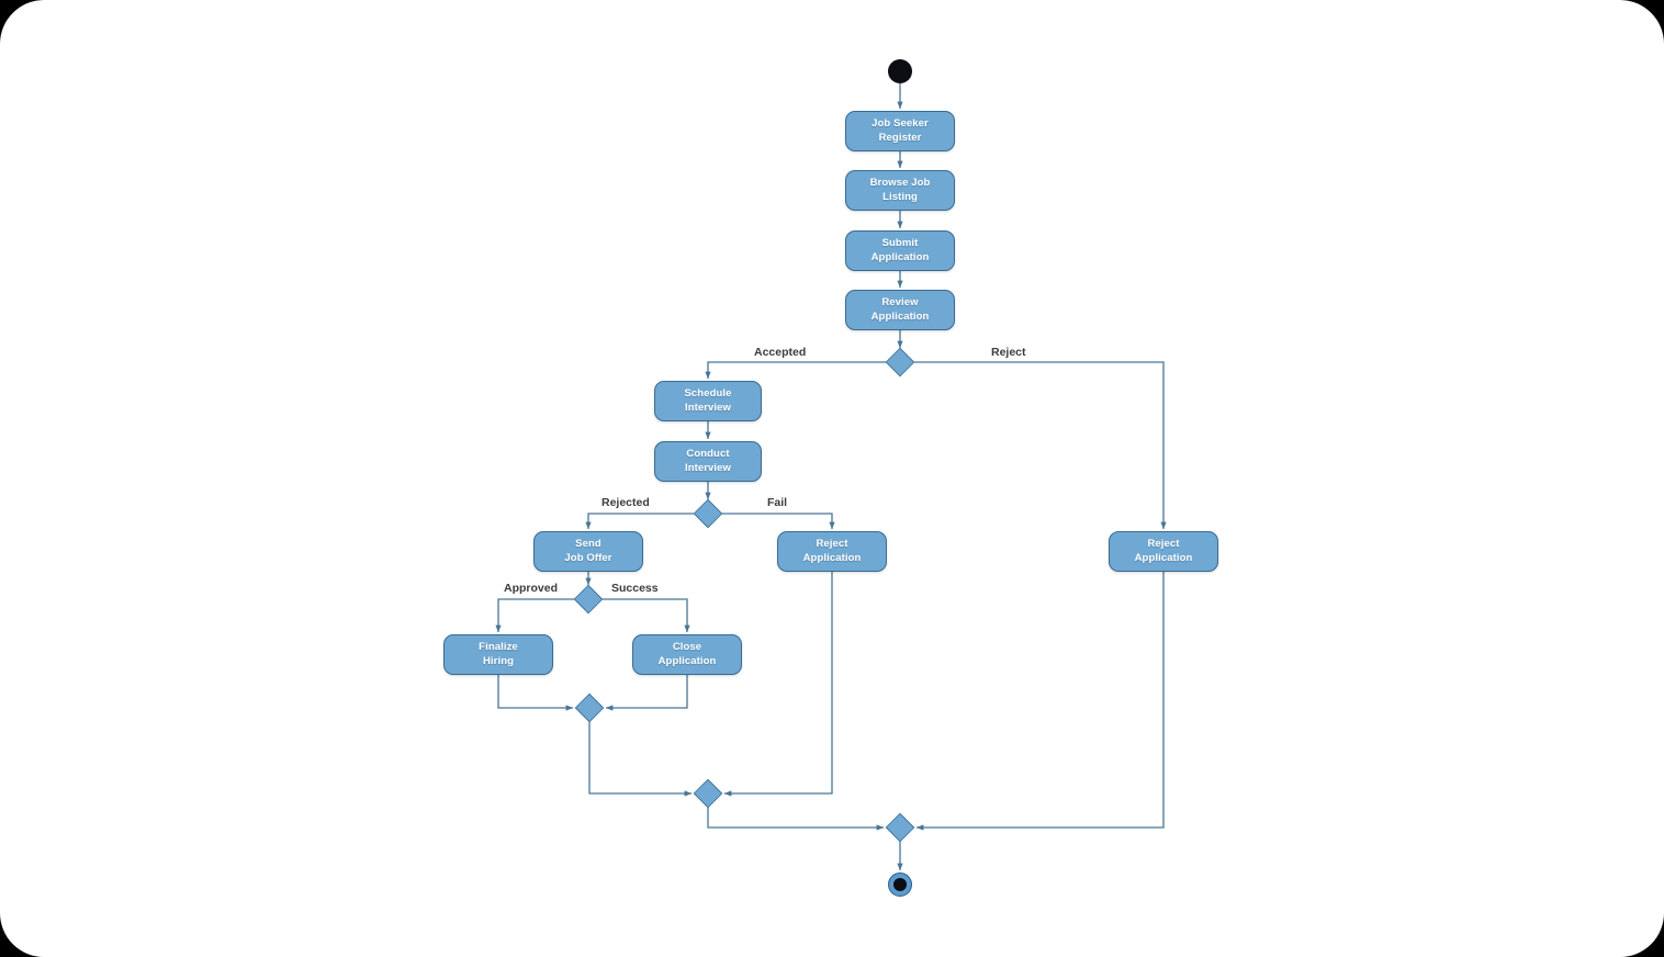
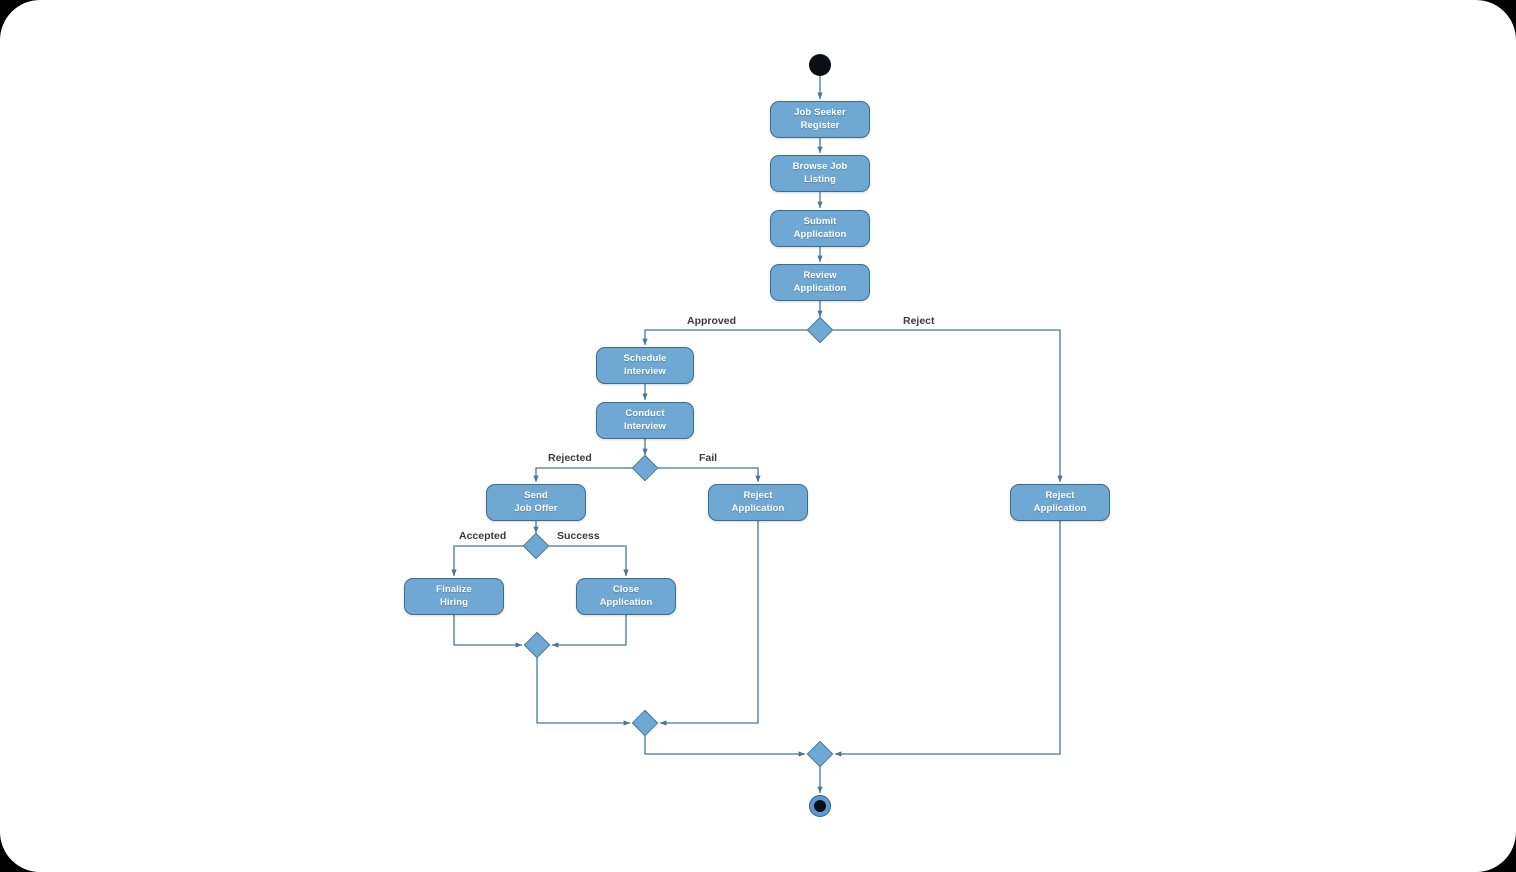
  Job Seeker
  Register
  Browse Job
  Listing
  Submit
  Application
  Review
  Application
  Schedule
  Interview
  Conduct
  Interview
  Send
  Job Offer
  Reject
  Application
  Reject
  Application
  Finalize
  Hiring
  Close
  Application
- Accepted
+ Approved
  Reject
  Rejected
  Fail
- Approved
+ Accepted
  Success
